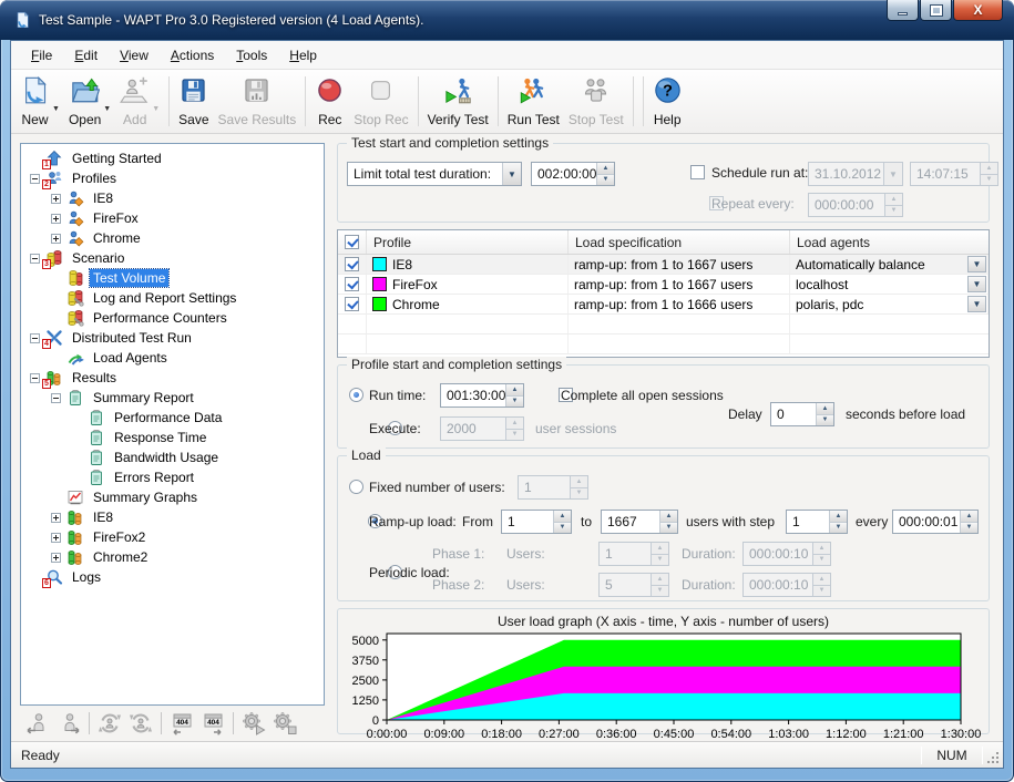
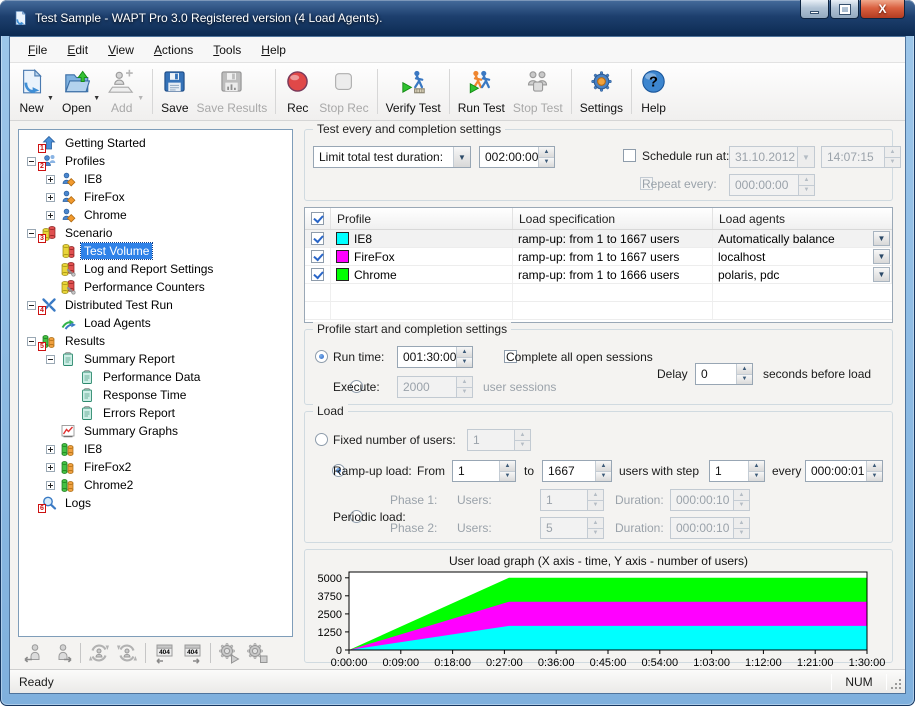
  Test Sample - WAPT Pro 3.0 Registered version (4 Load Agents).
  X
  File
  Edit
  View
  Actions
  Tools
  Help
  New
  Open
  Add
  Save
  Save Results
  Rec
  Stop Rec
  Verify Test
  Run Test
  Stop Test
+ Settings
  ?
  Help
  Getting Started
  Profiles
  IE8
  FireFox
  Chrome
  Scenario
  Test Volume
  Log and Report Settings
  Performance Counters
  Distributed Test Run
  Load Agents
  Results
  Summary Report
  Performance Data
  Response Time
- Bandwidth Usage
  Errors Report
  Summary Graphs
  IE8
  FireFox2
  Chrome2
  Logs
- Test start and completion settings
+ Test every and completion settings
  Limit total test duration:
  ▼
  002:00:00
  Schedule run at:
  31.10.2012
  ▼
  14:07:15
  Repeat every:
  000:00:00
  Profile
  Load specification
  Load agents
  IE8
  ramp-up: from 1 to 1667 users
  Automatically balance
  ▼
  FireFox
  ramp-up: from 1 to 1667 users
  localhost
  ▼
  Chrome
  ramp-up: from 1 to 1666 users
  polaris, pdc
  ▼
  Profile start and completion settings
  Run time:
  001:30:00
  Complete all open sessions
  Delay
  0
  seconds before load
  Execute:
  2000
  user sessions
  Load
  Fixed number of users:
  1
  Ramp-up load:
  From
  1
  to
  1667
  users with step
  1
  every
  000:00:01
  Periodic load:
  Phase 1:
  Users:
  1
  Duration:
  000:00:10
  Phase 2:
  Users:
  5
  Duration:
  000:00:10
  User load graph (X axis - time, Y axis - number of users)
  0
  1250
  2500
  3750
  5000
  0:00:00
  0:09:00
  0:18:00
  0:27:00
  0:36:00
  0:45:00
  0:54:00
  1:03:00
  1:12:00
  1:21:00
  1:30:00
  Ready
  NUM
